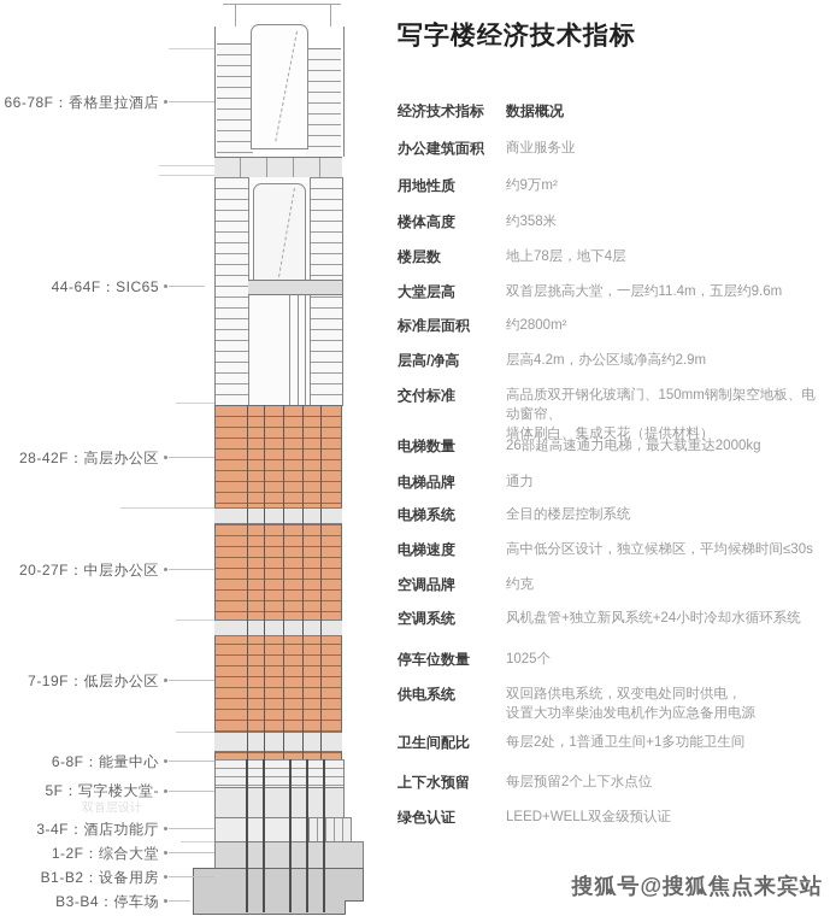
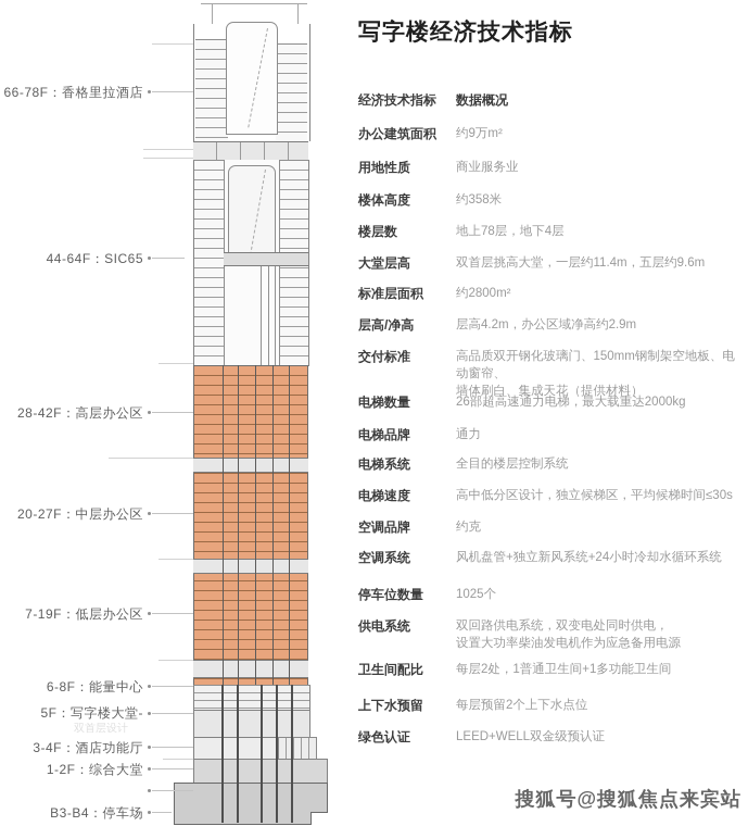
  66-78F：香格里拉酒店
  44-64F：SIC65
  28-42F：高层办公区
  20-27F：中层办公区
  7-19F：低层办公区
  6-8F：能量中心
  5F：写字楼大堂-
  双首层设计
  3-4F：酒店功能厅
  1-2F：综合大堂
- B1-B2：设备用房
  B3-B4：停车场
  写字楼经济技术指标
  经济技术指标
  数据概况
  办公建筑面积
- 商业服务业
+ 约9万m²
  用地性质
- 约9万m²
+ 商业服务业
  楼体高度
  约358米
  楼层数
  地上78层，地下4层
  大堂层高
  双首层挑高大堂，一层约11.4m，五层约9.6m
  标准层面积
  约2800m²
  层高/净高
  层高4.2m，办公区域净高约2.9m
  交付标准
  高品质双开钢化玻璃门、150mm钢制架空地板、电动窗帘、
  墙体刷白、集成天花（提供材料）
  电梯数量
  26部超高速通力电梯，最大载重达2000kg
  电梯品牌
  通力
  电梯系统
  全目的楼层控制系统
  电梯速度
  高中低分区设计，独立候梯区，平均候梯时间≤30s
  空调品牌
  约克
  空调系统
  风机盘管+独立新风系统+24小时冷却水循环系统
  停车位数量
  1025个
  供电系统
  双回路供电系统，双变电处同时供电，
  设置大功率柴油发电机作为应急备用电源
  卫生间配比
  每层2处，1普通卫生间+1多功能卫生间
  上下水预留
  每层预留2个上下水点位
  绿色认证
  LEED+WELL双金级预认证
  搜狐号@搜狐焦点来宾站
